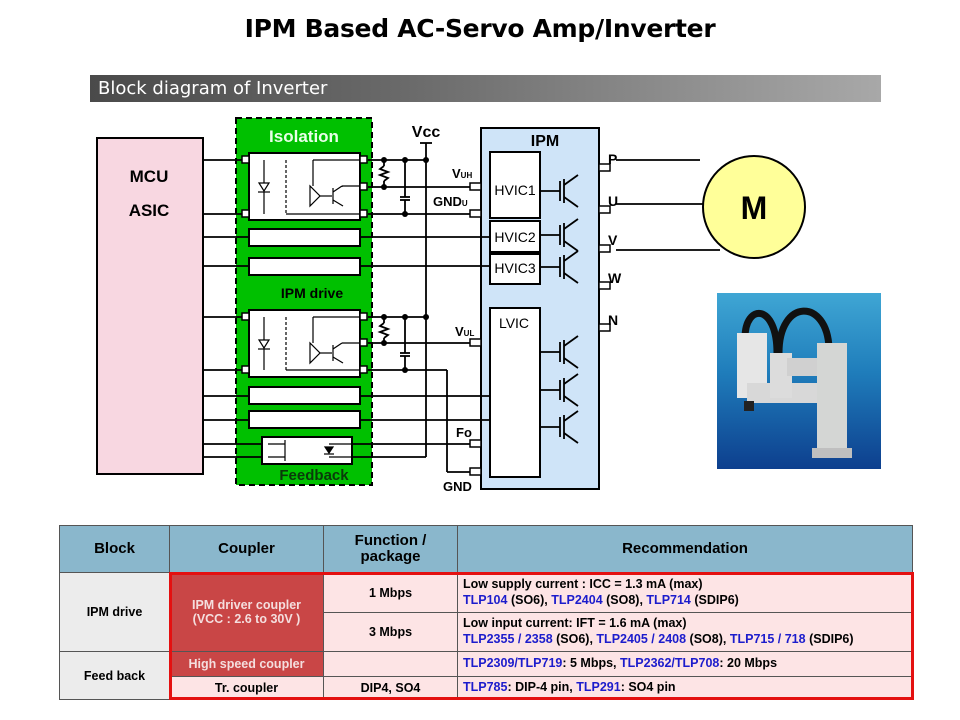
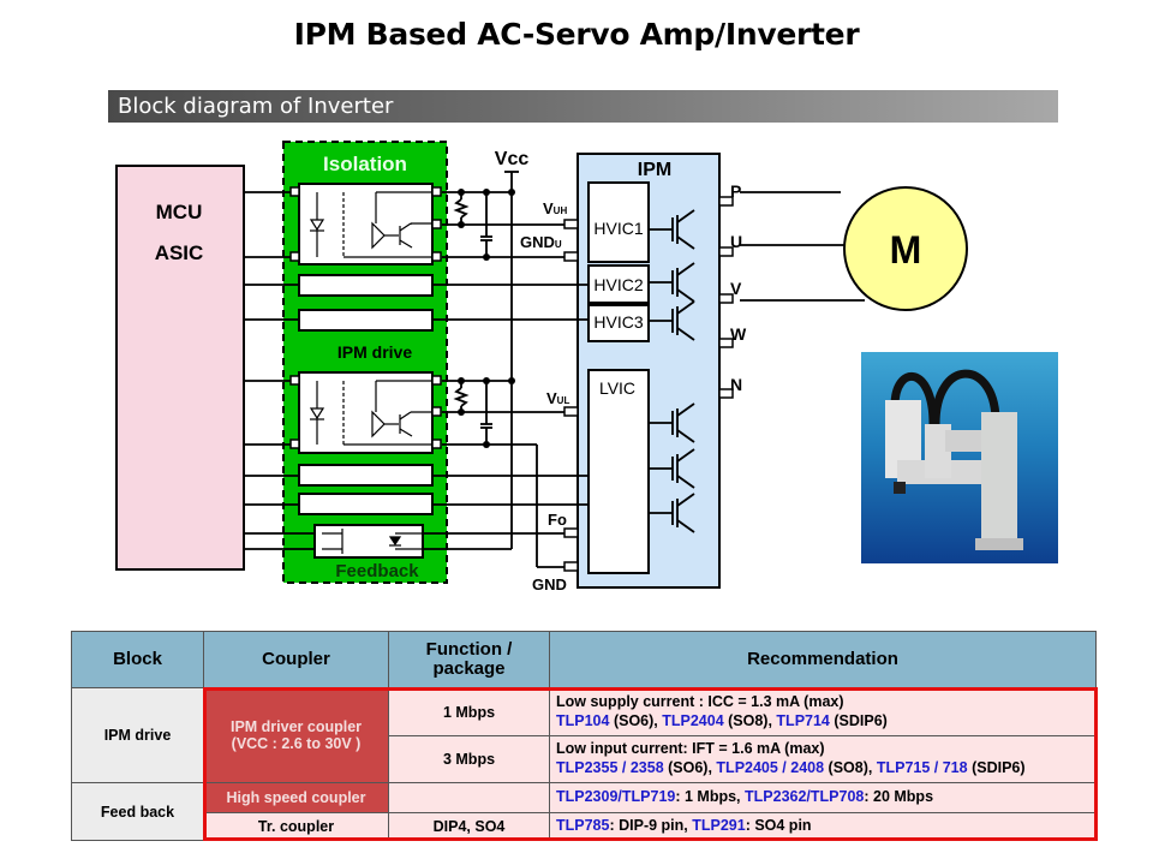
  IPM Based AC-Servo Amp/Inverter
  Block diagram of Inverter
  MCU
  ASIC
  Isolation
  IPM drive
  Feedback
  Vcc
  VUH
  GNDU
  VUL
  Fo
  GND
  IPM
  M
  HVIC1
  HVIC2
  HVIC3
  LVIC
  P
  U
  V
  W
  N
  Block	Coupler	Function / package	Recommendation
  IPM drive	IPM driver coupler (VCC : 2.6 to 30V )	1 Mbps	Low supply current : ICC = 1.3 mA (max) TLP104 (SO6), TLP2404 (SO8), TLP714 (SDIP6)
  3 Mbps	Low input current: IFT = 1.6 mA (max) TLP2355 / 2358 (SO6), TLP2405 / 2408 (SO8), TLP715 / 718 (SDIP6)
- Feed back	High speed coupler		TLP2309/TLP719: 5 Mbps, TLP2362/TLP708: 20 Mbps
+ Feed back	High speed coupler		TLP2309/TLP719: 1 Mbps, TLP2362/TLP708: 20 Mbps
- Tr. coupler	DIP4, SO4	TLP785: DIP-4 pin, TLP291: SO4 pin
+ Tr. coupler	DIP4, SO4	TLP785: DIP-9 pin, TLP291: SO4 pin
